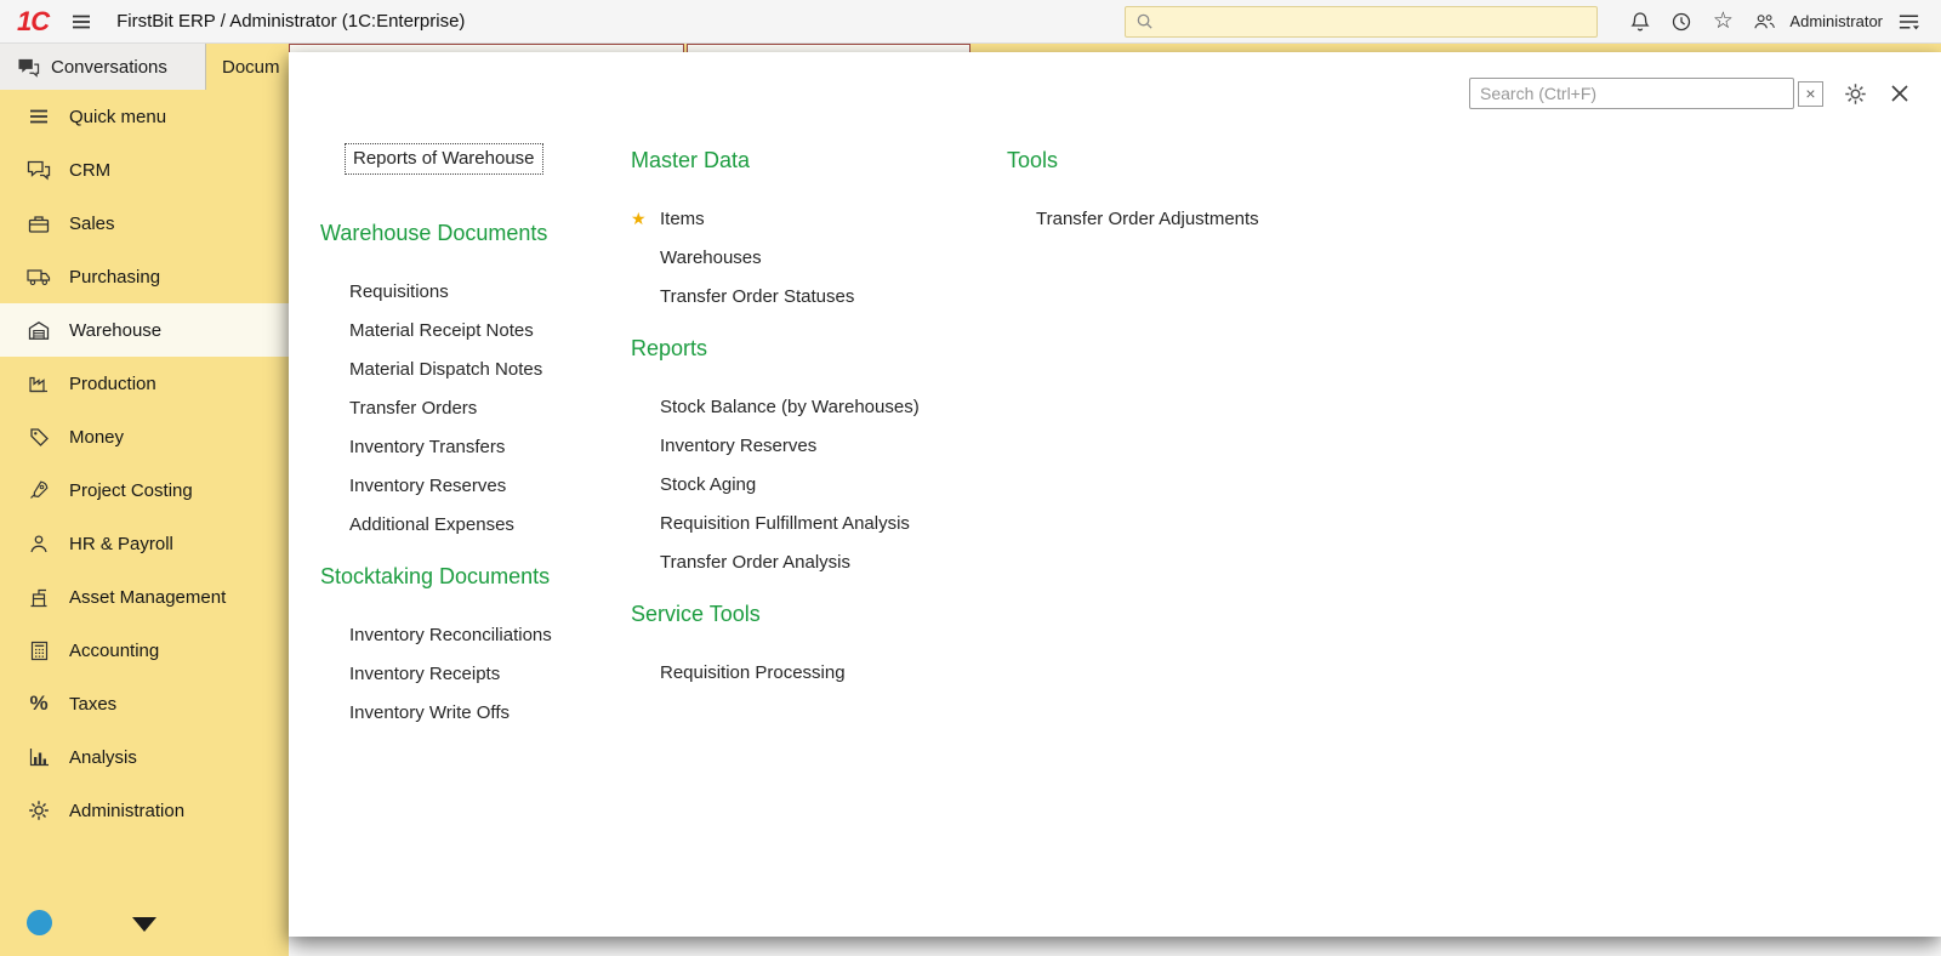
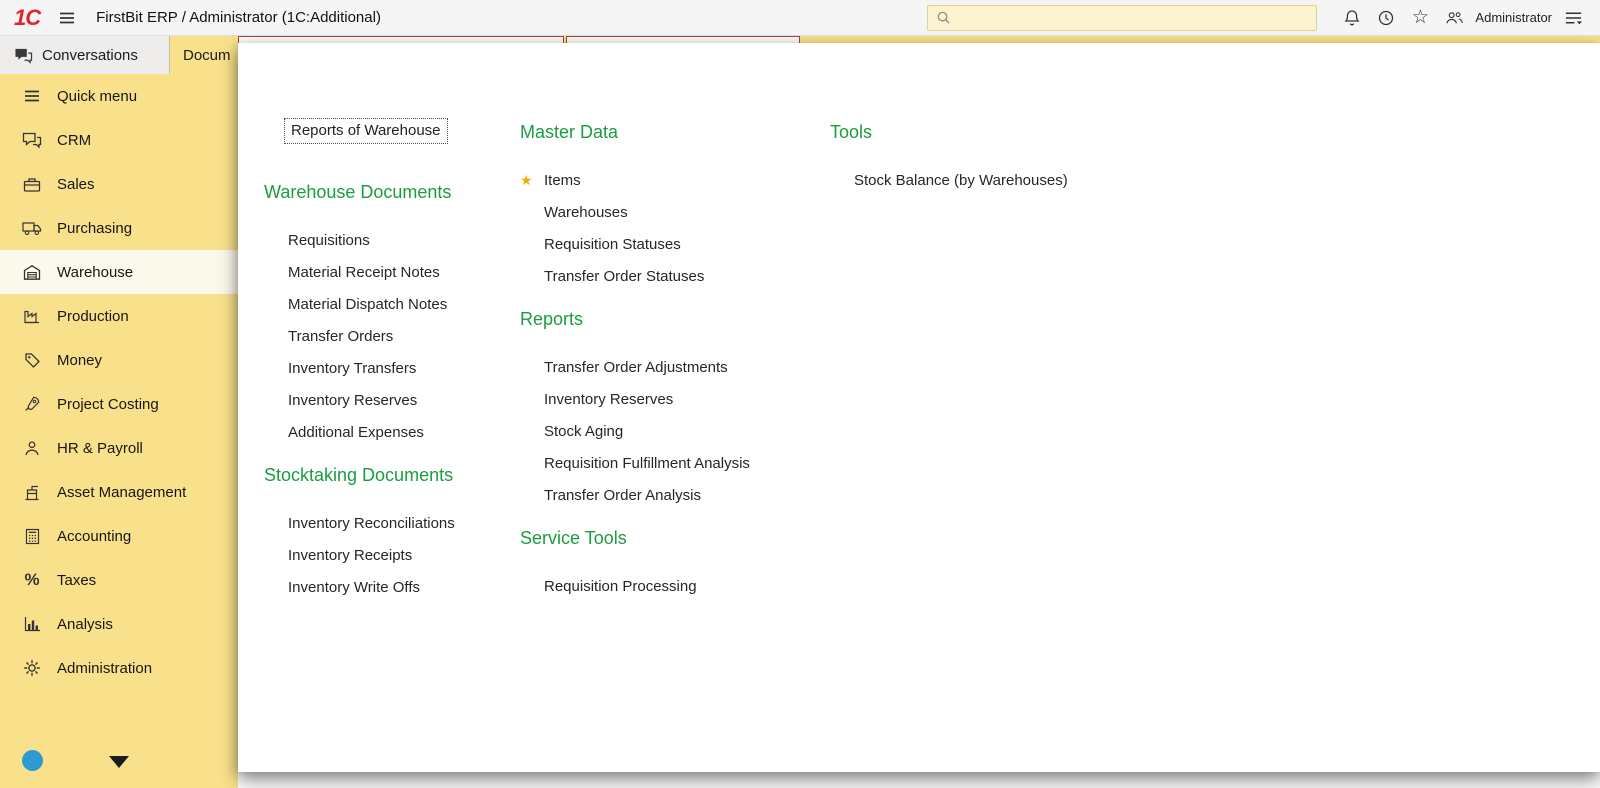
  1C
- FirstBit ERP / Administrator (1C:Enterprise)
+ FirstBit ERP / Administrator (1C:Additional)
  ☆
  Administrator
  Conversations
  Docum
  Quick menu
  CRM
  Sales
  Purchasing
  Warehouse
  Production
  Money
  Project Costing
  HR & Payroll
  Asset Management
  Accounting
  %
  Taxes
  Analysis
  Administration
- Search (Ctrl+F)
- ×
  Reports of Warehouse
  Warehouse Documents
  Requisitions
  Material Receipt Notes
  Material Dispatch Notes
  Transfer Orders
  Inventory Transfers
  Inventory Reserves
  Additional Expenses
  Stocktaking Documents
  Inventory Reconciliations
  Inventory Receipts
  Inventory Write Offs
  Master Data
  ★ Items
  Warehouses
+ Requisition Statuses
  Transfer Order Statuses
  Reports
- Stock Balance (by Warehouses)
+ Transfer Order Adjustments
  Inventory Reserves
  Stock Aging
  Requisition Fulfillment Analysis
  Transfer Order Analysis
  Service Tools
  Requisition Processing
  Tools
- Transfer Order Adjustments
+ Stock Balance (by Warehouses)
